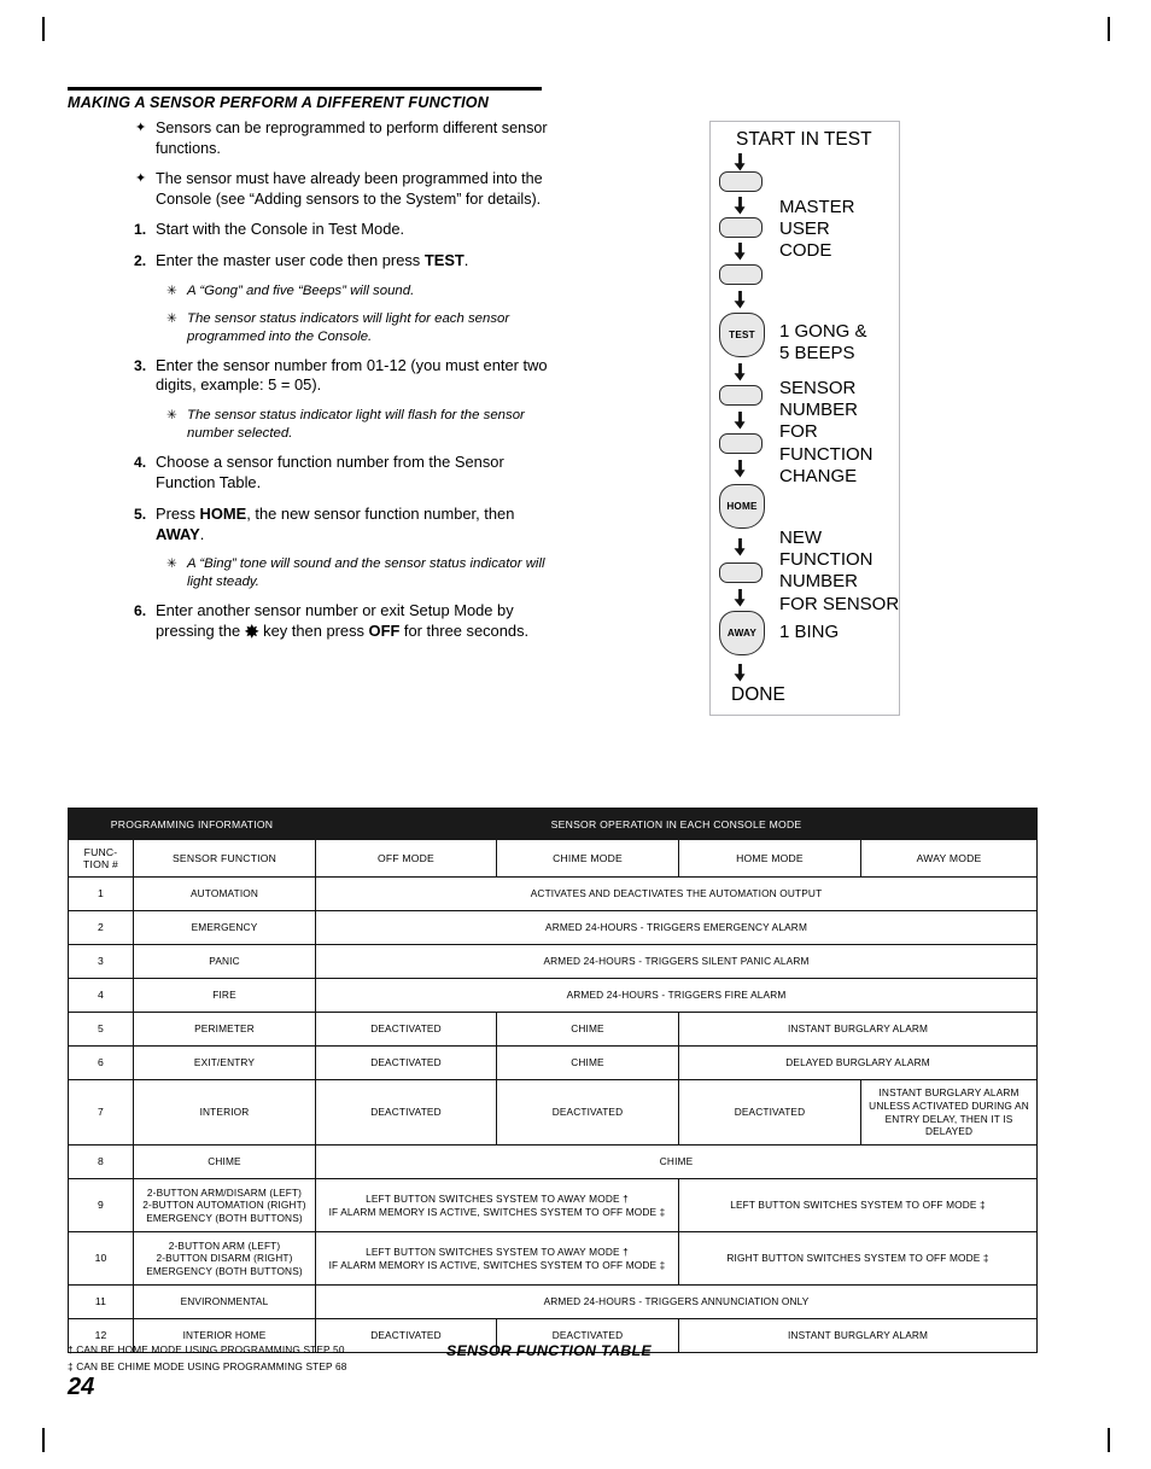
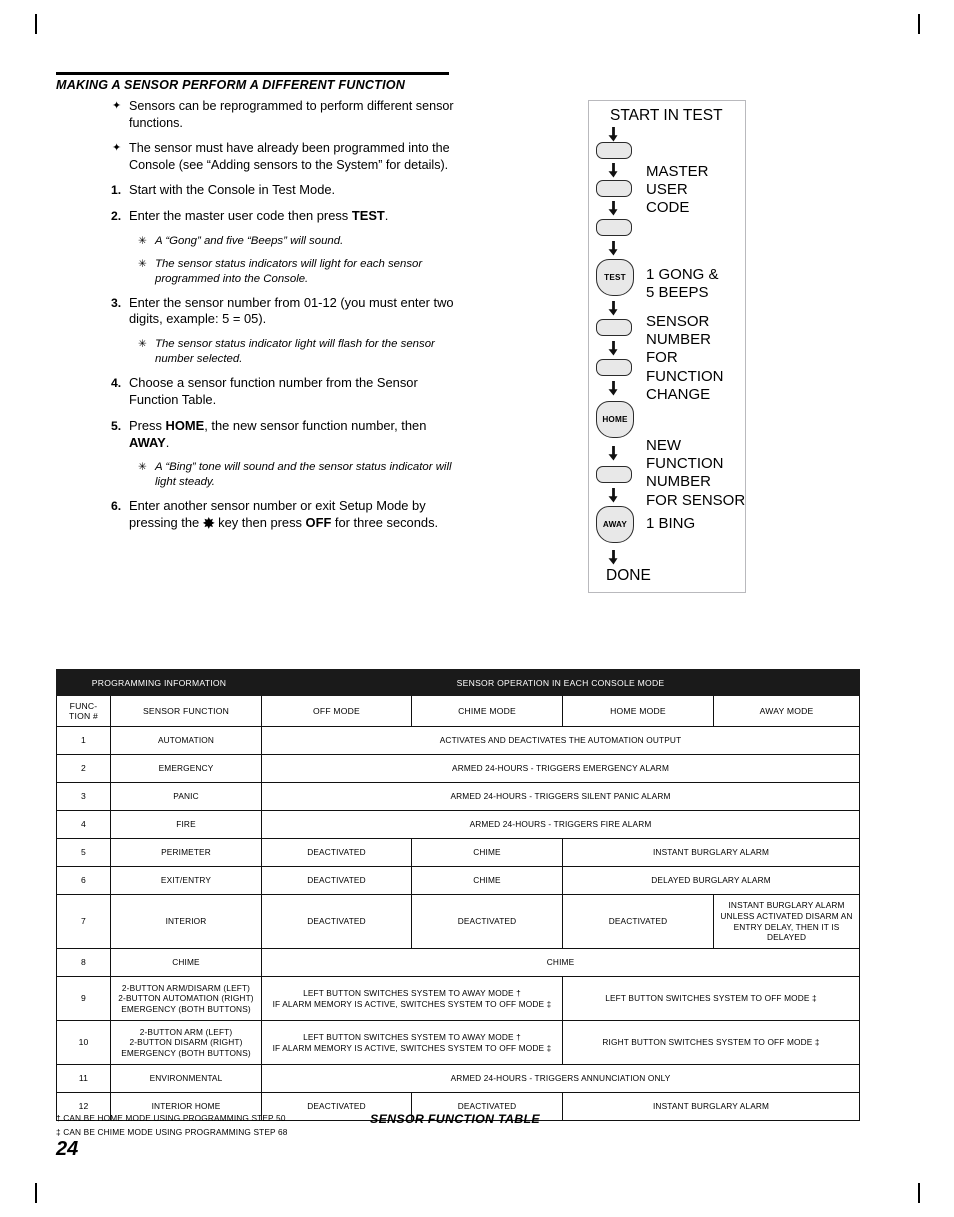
  MAKING A SENSOR PERFORM A DIFFERENT FUNCTION
  ✦
  Sensors can be reprogrammed to perform different sensor functions.
  ✦
  The sensor must have already been programmed into the Console (see “Adding sensors to the System” for details).
  1.
  Start with the Console in Test Mode.
  2.
  Enter the master user code then press TEST.
  ✳
  A “Gong” and five “Beeps” will sound.
  ✳
  The sensor status indicators will light for each sensor programmed into the Console.
  3.
  Enter the sensor number from 01-12 (you must enter two digits, example: 5 = 05).
  ✳
  The sensor status indicator light will flash for the sensor number selected.
  4.
  Choose a sensor function number from the Sensor Function Table.
  5.
  Press HOME, the new sensor function number, then AWAY.
  ✳
  A “Bing” tone will sound and the sensor status indicator will light steady.
  6.
  Enter another sensor number or exit Setup Mode by pressing the ✸ key then press OFF for three seconds.
  START IN TEST
  MASTER
  USER
  CODE
  TEST
  1 GONG &
  5 BEEPS
  SENSOR
  NUMBER
  FOR
  FUNCTION
  CHANGE
  HOME
  NEW
  FUNCTION
  NUMBER
  FOR SENSOR
  AWAY
  1 BING
  DONE
  PROGRAMMING INFORMATION	SENSOR OPERATION IN EACH CONSOLE MODE
  FUNC- TION #	SENSOR FUNCTION	OFF MODE	CHIME MODE	HOME MODE	AWAY MODE
  1	AUTOMATION	ACTIVATES AND DEACTIVATES THE AUTOMATION OUTPUT
  2	EMERGENCY	ARMED 24-HOURS - TRIGGERS EMERGENCY ALARM
  3	PANIC	ARMED 24-HOURS - TRIGGERS SILENT PANIC ALARM
  4	FIRE	ARMED 24-HOURS - TRIGGERS FIRE ALARM
  5	PERIMETER	DEACTIVATED	CHIME	INSTANT BURGLARY ALARM
  6	EXIT/ENTRY	DEACTIVATED	CHIME	DELAYED BURGLARY ALARM
- 7	INTERIOR	DEACTIVATED	DEACTIVATED	DEACTIVATED	INSTANT BURGLARY ALARM UNLESS ACTIVATED DURING AN ENTRY DELAY, THEN IT IS DELAYED
+ 7	INTERIOR	DEACTIVATED	DEACTIVATED	DEACTIVATED	INSTANT BURGLARY ALARM UNLESS ACTIVATED DISARM AN ENTRY DELAY, THEN IT IS DELAYED
  8	CHIME	CHIME
  9	2-BUTTON ARM/DISARM (LEFT) 2-BUTTON AUTOMATION (RIGHT) EMERGENCY (BOTH BUTTONS)	LEFT BUTTON SWITCHES SYSTEM TO AWAY MODE † IF ALARM MEMORY IS ACTIVE, SWITCHES SYSTEM TO OFF MODE ‡	LEFT BUTTON SWITCHES SYSTEM TO OFF MODE ‡
  10	2-BUTTON ARM (LEFT) 2-BUTTON DISARM (RIGHT) EMERGENCY (BOTH BUTTONS)	LEFT BUTTON SWITCHES SYSTEM TO AWAY MODE † IF ALARM MEMORY IS ACTIVE, SWITCHES SYSTEM TO OFF MODE ‡	RIGHT BUTTON SWITCHES SYSTEM TO OFF MODE ‡
  11	ENVIRONMENTAL	ARMED 24-HOURS - TRIGGERS ANNUNCIATION ONLY
  12	INTERIOR HOME	DEACTIVATED	DEACTIVATED	INSTANT BURGLARY ALARM
  † CAN BE HOME MODE USING PROGRAMMING STEP 50
  ‡ CAN BE CHIME MODE USING PROGRAMMING STEP 68
  SENSOR FUNCTION TABLE
  24
